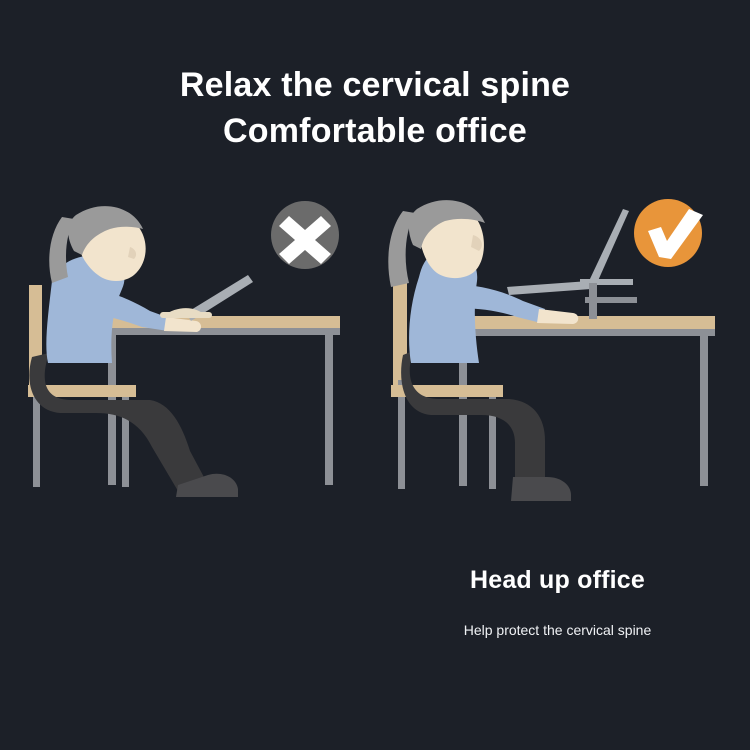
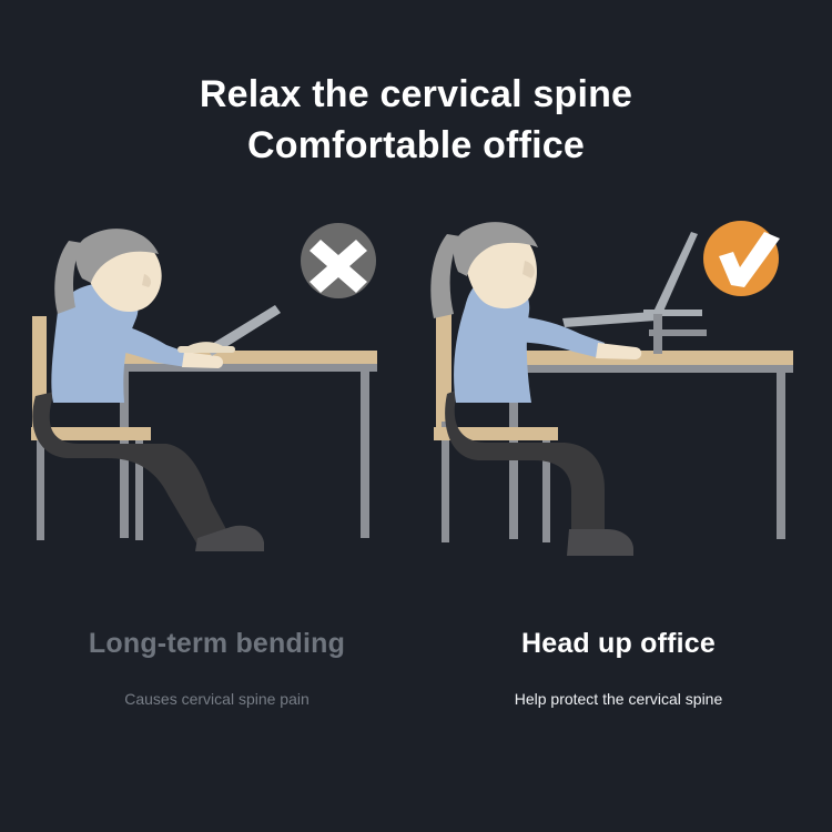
  Relax the cervical spine
  Comfortable office
+ Long-term bending
+ Causes cervical spine pain
  Head up office
  Help protect the cervical spine
